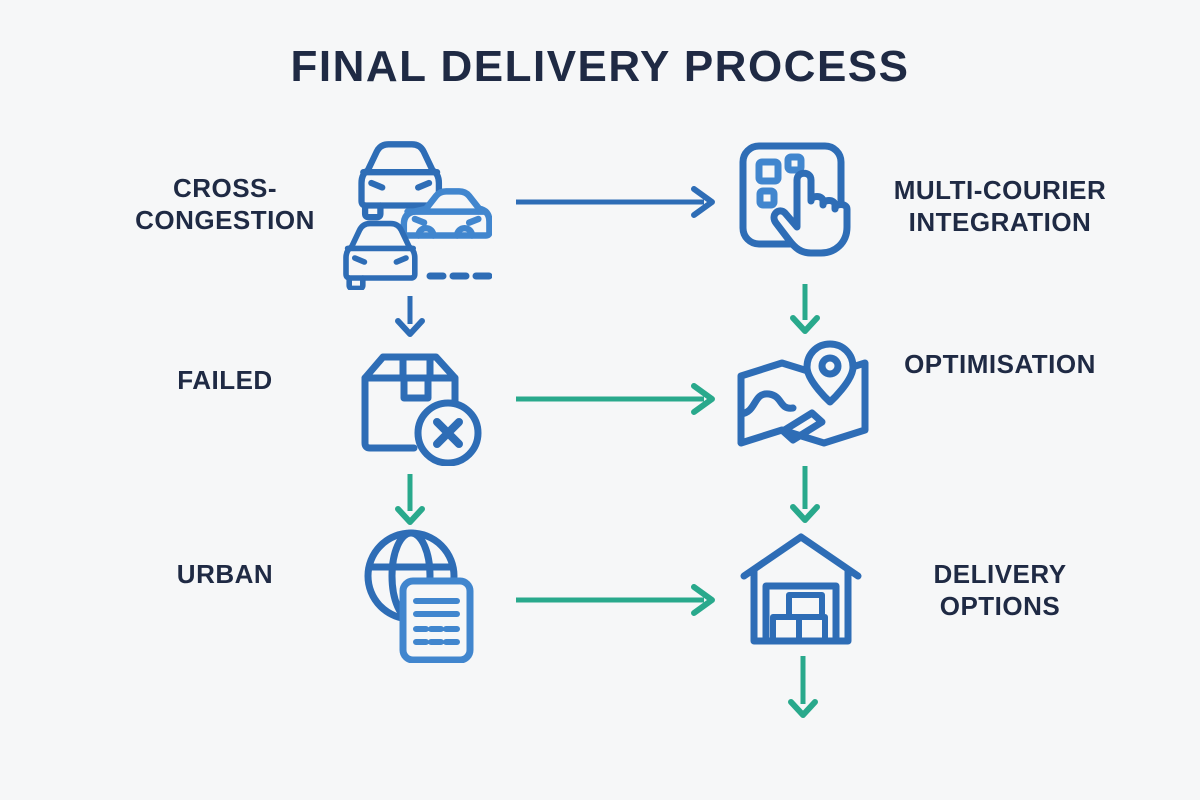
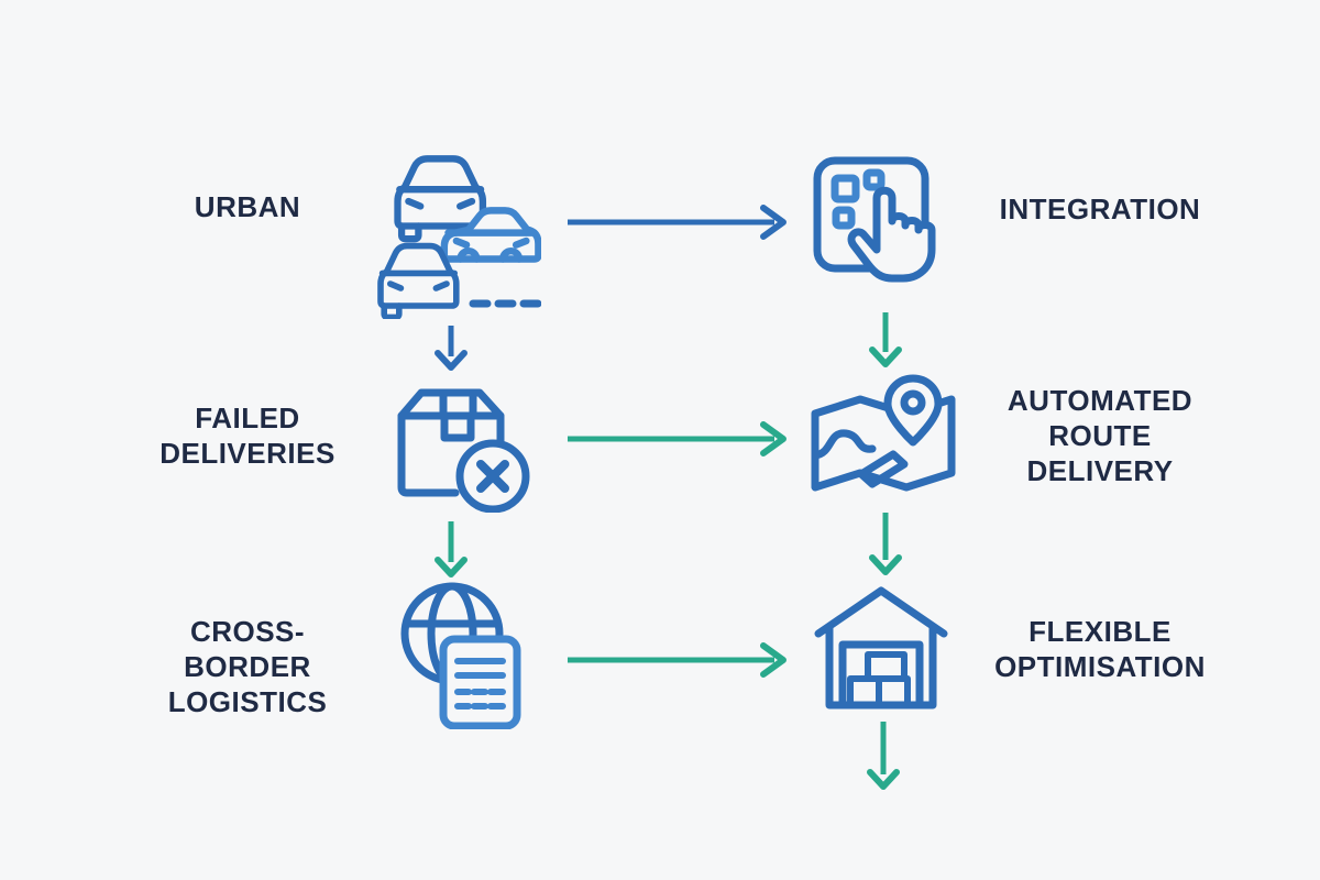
- FINAL DELIVERY PROCESS
- CROSS-
+ URBAN
- CONGESTION
- MULTI-COURIER
  INTEGRATION
  FAILED
+ DELIVERIES
+ AUTOMATED
+ ROUTE
- OPTIMISATION
+ DELIVERY
- URBAN
+ CROSS-
+ BORDER
+ LOGISTICS
+ FLEXIBLE
- DELIVERY
+ OPTIMISATION
- OPTIONS
